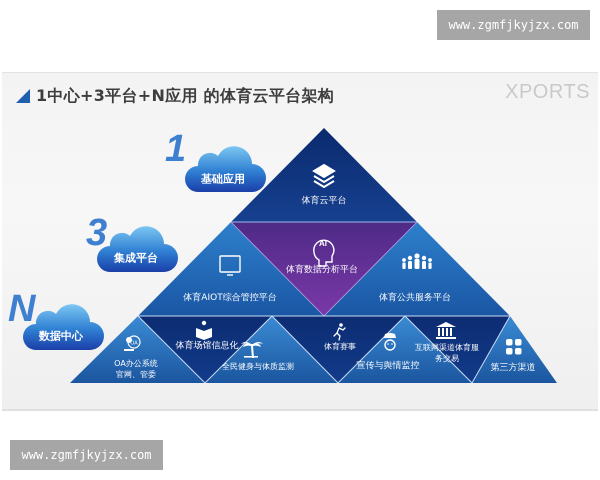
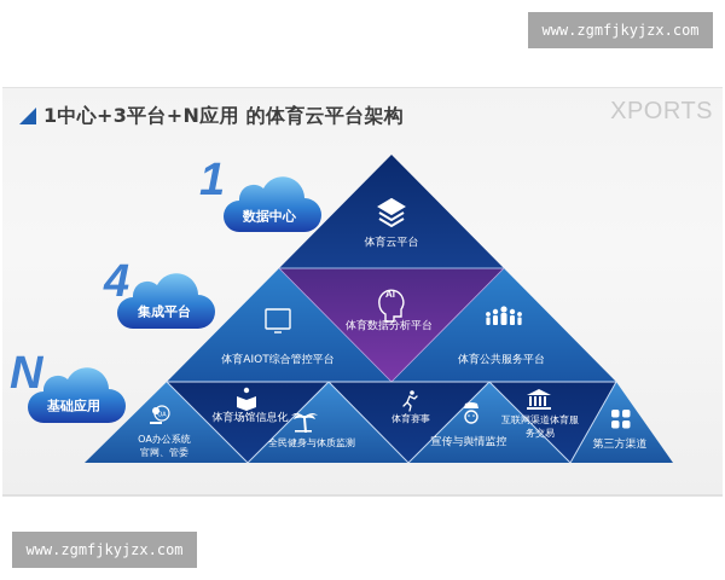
  www.zgmfjkyjzx.com
  1中心+3平台+N应用 的体育云平台架构
  XPORTS
  AI
  1
- 3
+ 4
  N
- 基础应用
+ 数据中心
  集成平台
- 数据中心
+ 基础应用
  体育云平台
  体育AIOT综合管控平台
  体育数据分析平台
  体育公共服务平台
  OA办公系统
  官网、管委
  体育场馆信息化
  全民健身与体质监测
  体育赛事
  宣传与舆情监控
  互联网渠道体育服
  务交易
  第三方渠道
  www.zgmfjkyjzx.com
